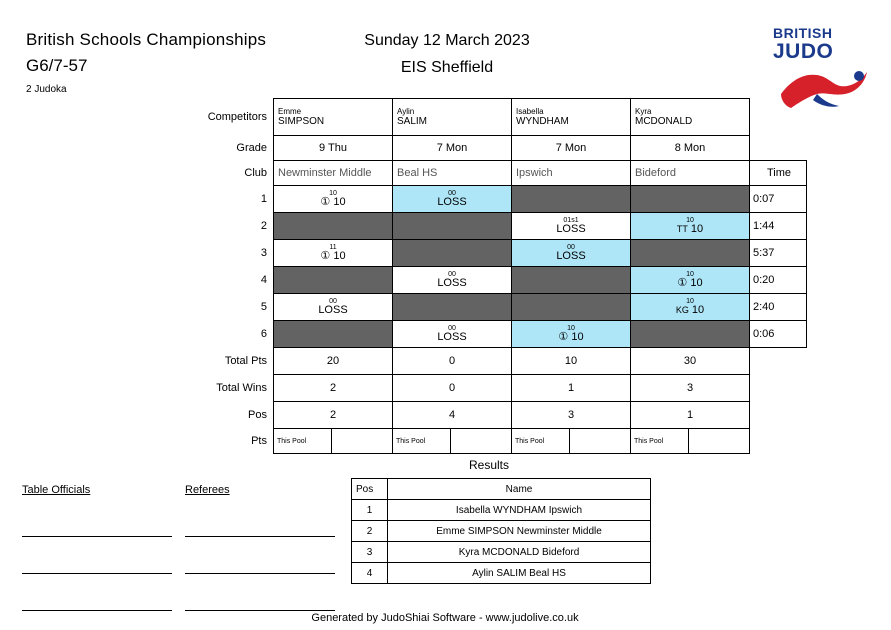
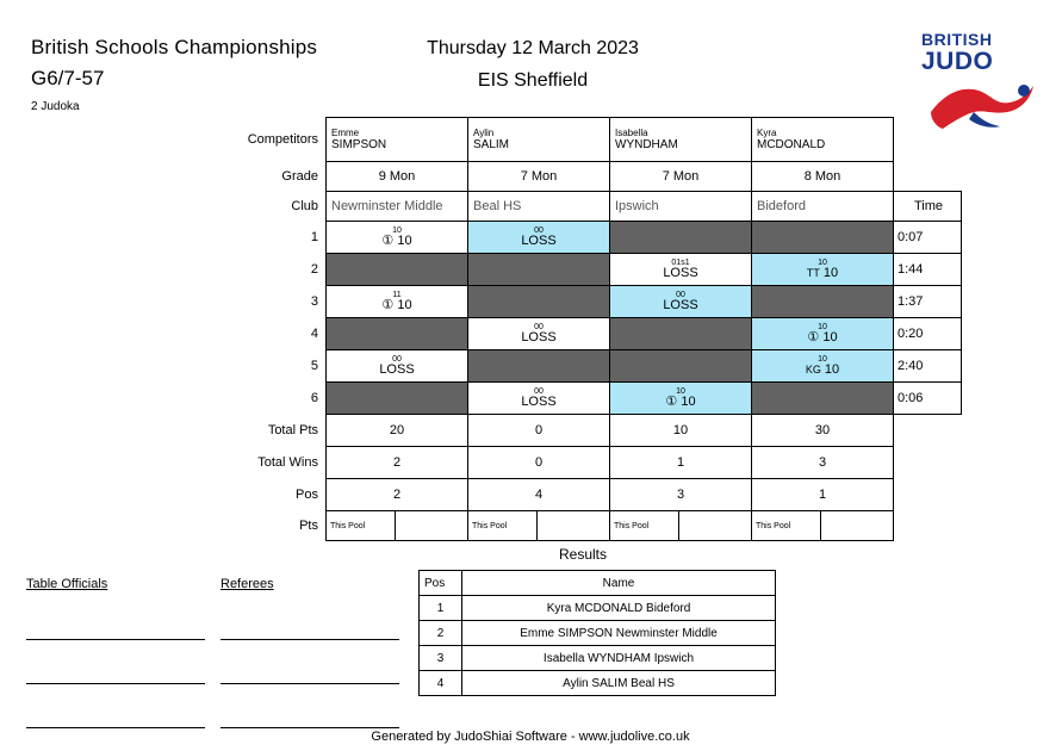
  British Schools Championships
  G6/7-57
  2 Judoka
- Sunday 12 March 2023
+ Thursday 12 March 2023
  EIS Sheffield
  BRITISH
  JUDO
  Competitors	Emme SIMPSON	Aylin SALIM	Isabella WYNDHAM	Kyra MCDONALD
- Grade	9 Thu	7 Mon	7 Mon	8 Mon
+ Grade	9 Mon	7 Mon	7 Mon	8 Mon
  Club	Newminster Middle	Beal HS	Ipswich	Bideford	Time
  1	① 10	LOSS			0:07
- 3	① 10		LOSS		5:37
+ 3	① 10		LOSS		1:37
  4		LOSS		① 10	0:20
  5	LOSS			KG 10	2:40
  6		LOSS	① 10		0:06
  Total Pts	20	0	10	30
  Total Wins	2	0	1	3
  Pos	2	4	3	1
  Table Officials
  Referees
  Results
  Pos	Name
- 1	Isabella WYNDHAM Ipswich
+ 1	Kyra MCDONALD Bideford
  2	Emme SIMPSON Newminster Middle
- 3	Kyra MCDONALD Bideford
+ 3	Isabella WYNDHAM Ipswich
  4	Aylin SALIM Beal HS
  Generated by JudoShiai Software - www.judolive.co.uk
